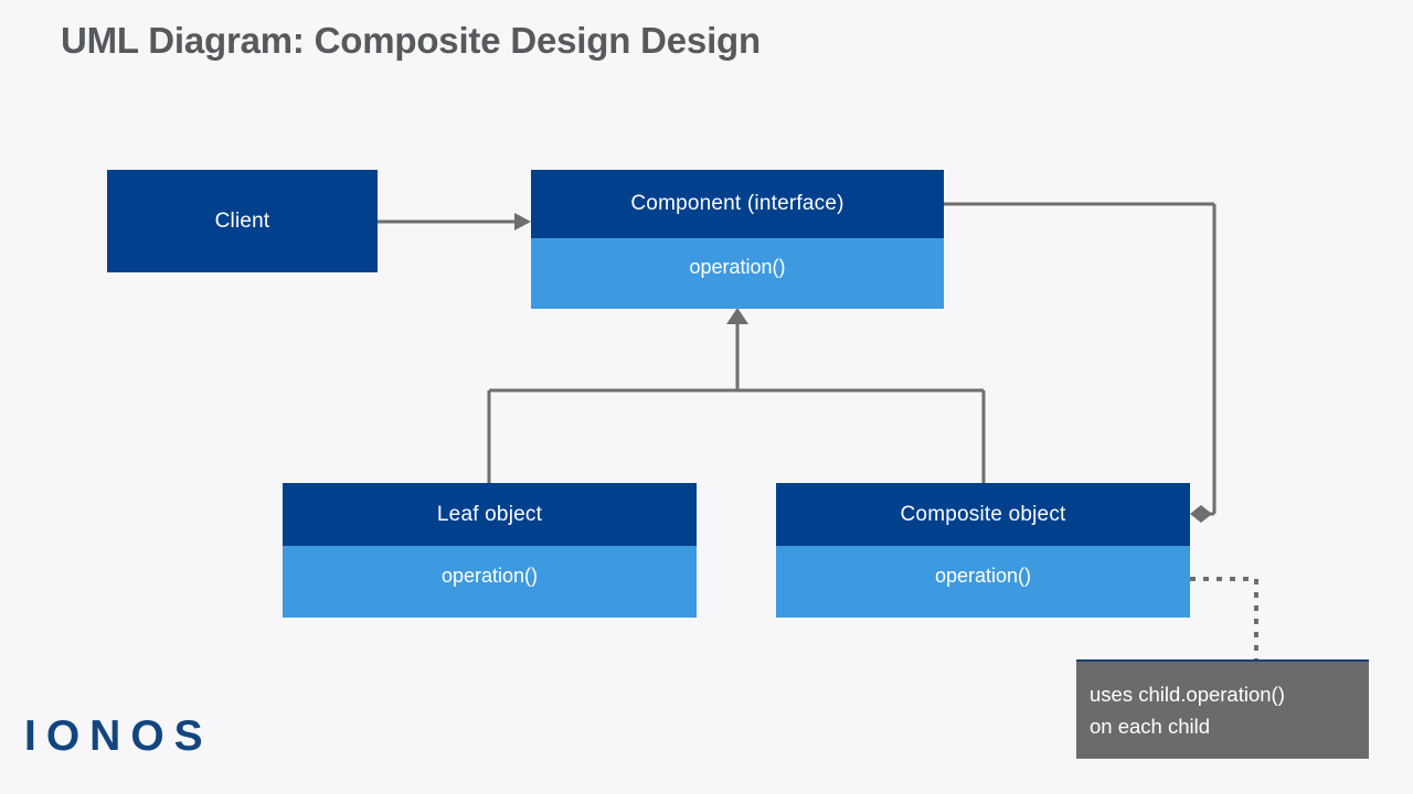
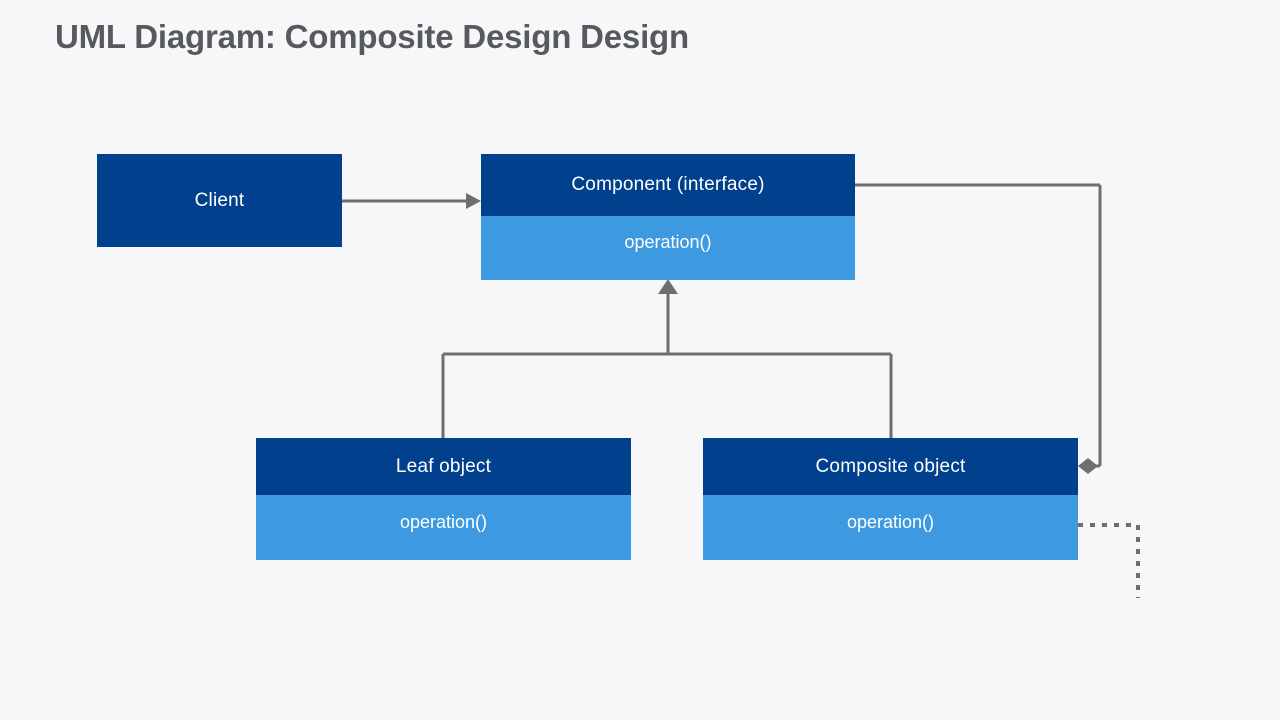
  UML Diagram: Composite Design Design
  Client
  Component (interface)
  operation()
  Leaf object
  operation()
  Composite object
  operation()
- uses child.operation()
- on each child
- IONOS
